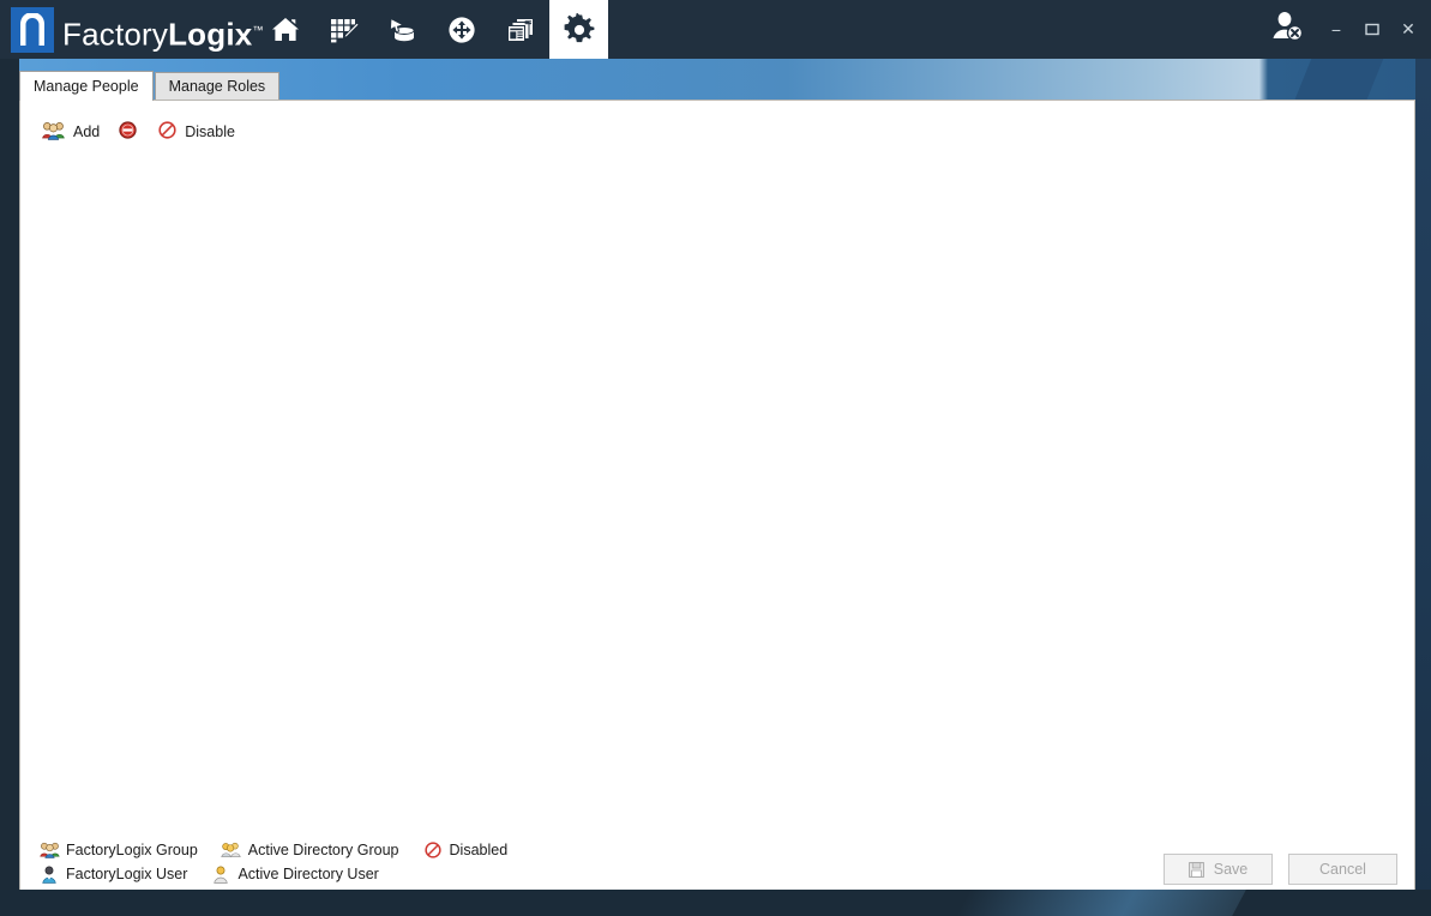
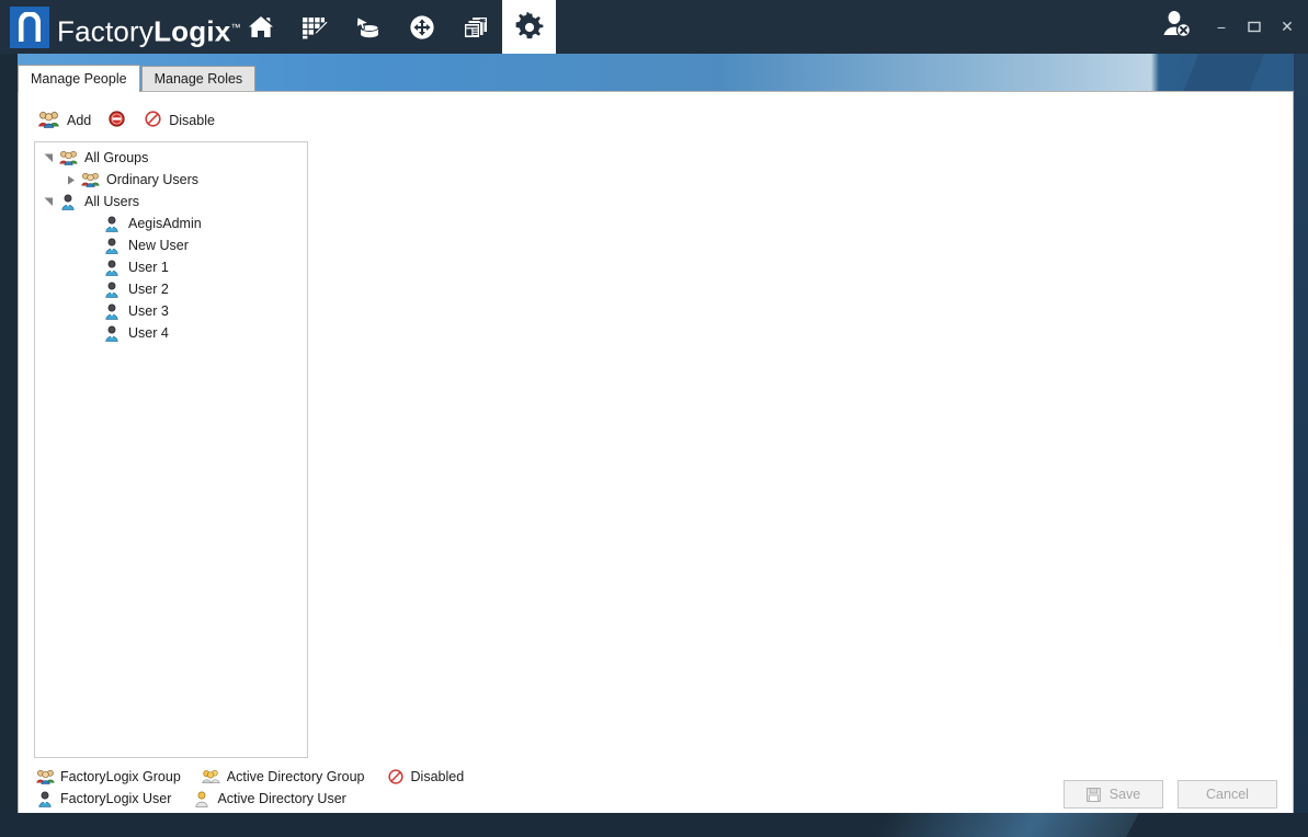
  FactoryLogix™
  −
  ✕
  Manage People
  Manage Roles
  Add
  Disable
+ All Groups
+ Ordinary Users
+ All Users
+ AegisAdmin
+ New User
+ User 1
+ User 2
+ User 3
+ User 4
  FactoryLogix Group
  Active Directory Group
  Disabled
  FactoryLogix User
  Active Directory User
  Save
  Cancel
